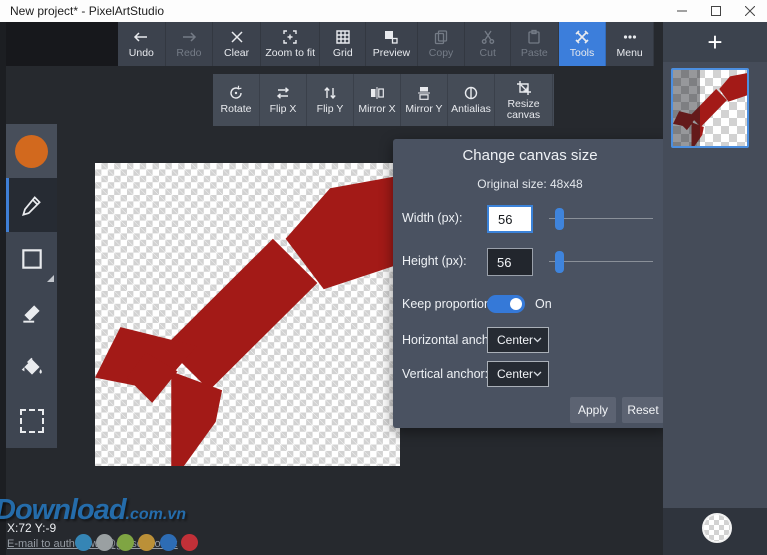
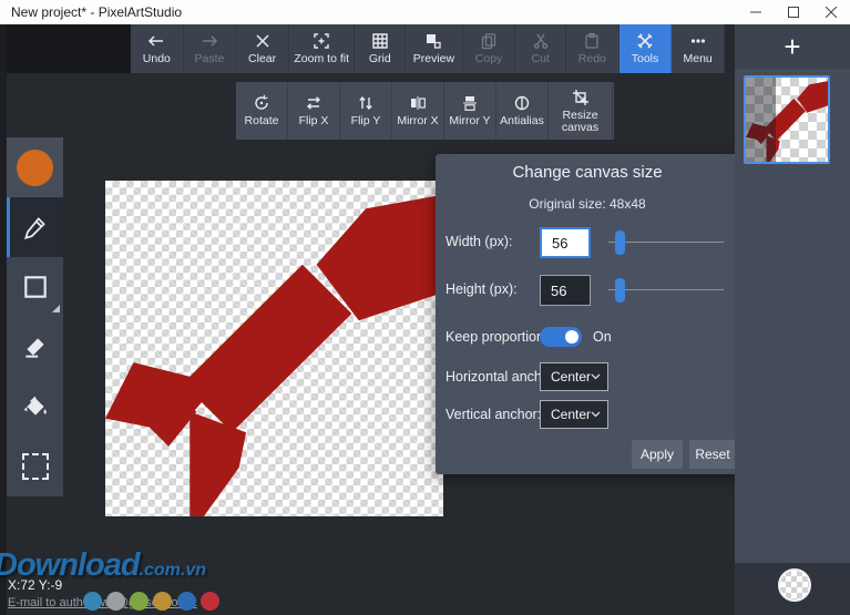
  New project* - PixelArtStudio
  Undo
- Redo
+ Paste
  Clear
  Zoom to fit
  Grid
  Preview
  Copy
  Cut
- Paste
+ Redo
  Tools
  Menu
  Rotate
  Flip X
  Flip Y
  Mirror X
  Mirror Y
  Antialias
  Resize canvas
  Change canvas size
  Original size: 48x48
  Width (px):
  56
  Height (px):
  56
  Keep proportio
  On
  Horizontal anch
  Center
  Vertical anchor
  Center
  Apply
  Reset
  +
  Download.com.vn
  X:72 Y:-9
